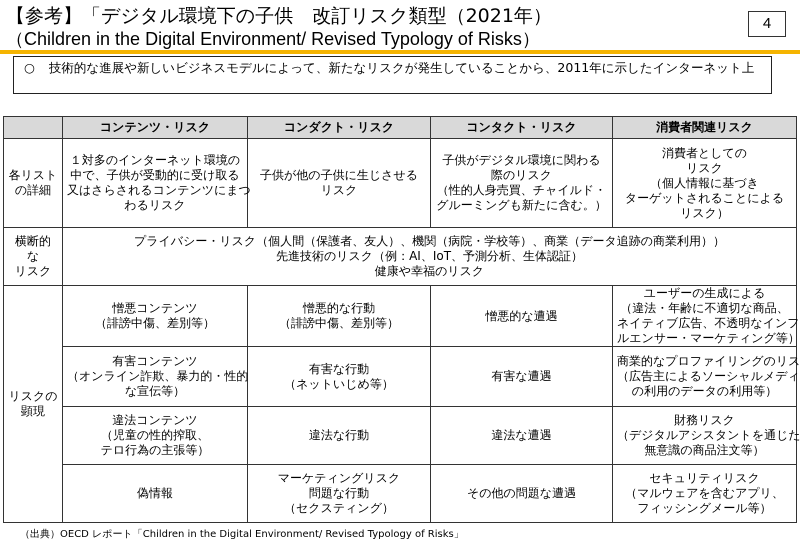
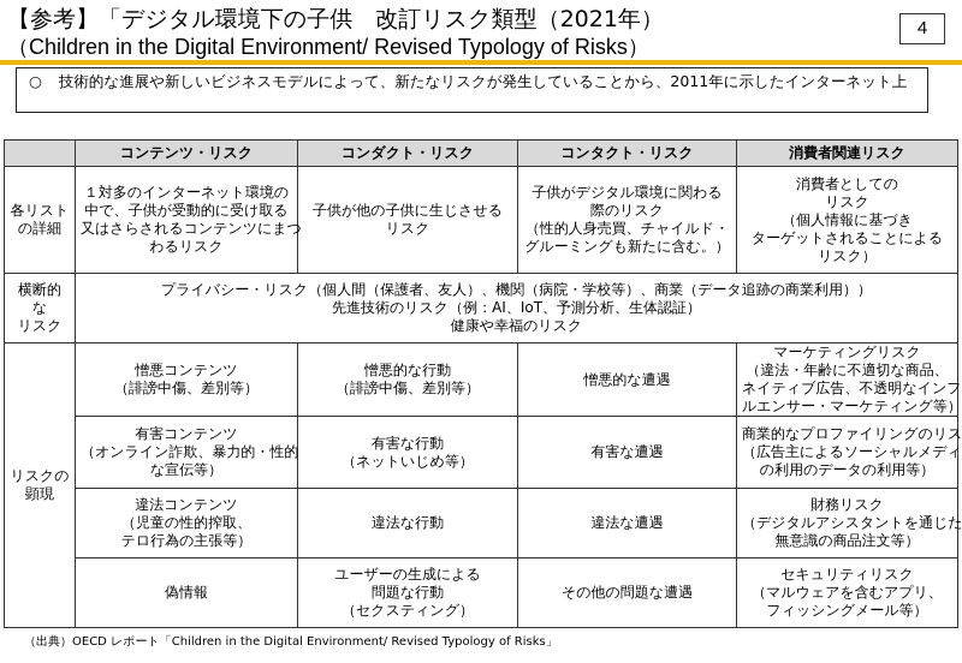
  【参考】「デジタル環境下の子供 改訂リスク類型（2021年）
  （Children in the Digital Environment/ Revised Typology of Risks）
  4
  ○ 技術的な進展や新しいビジネスモデルによって、新たなリスクが発生していることから、2011年に示したインターネット上
  	コンテンツ・リスク	コンダクト・リスク	コンタクト・リスク	消費者関連リスク
  各リスト の詳細	１対多のインターネット環境の 中で、子供が受動的に受け取る 又はさらされるコンテンツにまつ わるリスク	子供が他の子供に生じさせる リスク	子供がデジタル環境に関わる 際のリスク （性的人身売買、チャイルド・ グルーミングも新たに含む。）	消費者としての リスク （個人情報に基づき ターゲットされることによる リスク）
  横断的 な リスク	プライバシー・リスク（個人間（保護者、友人）、機関（病院・学校等）、商業（データ追跡の商業利用）） 先進技術のリスク（例：AI、IoT、予測分析、生体認証） 健康や幸福のリスク
- リスクの 顕現	憎悪コンテンツ （誹謗中傷、差別等）	憎悪的な行動 （誹謗中傷、差別等）	憎悪的な遭遇	ユーザーの生成による （違法・年齢に不適切な商品、 ネイティブ広告、不透明なインフ ルエンサー・マーケティング等）
+ リスクの 顕現	憎悪コンテンツ （誹謗中傷、差別等）	憎悪的な行動 （誹謗中傷、差別等）	憎悪的な遭遇	マーケティングリスク （違法・年齢に不適切な商品、 ネイティブ広告、不透明なインフ ルエンサー・マーケティング等）
  有害コンテンツ （オンライン詐欺、暴力的・性的 な宣伝等）	有害な行動 （ネットいじめ等）	有害な遭遇	商業的なプロファイリングのリス （広告主によるソーシャルメディ の利用のデータの利用等）
  違法コンテンツ （児童の性的搾取、 テロ行為の主張等）	違法な行動	違法な遭遇	財務リスク （デジタルアシスタントを通じた 無意識の商品注文等）
- 偽情報	マーケティングリスク 問題な行動 （セクスティング）	その他の問題な遭遇	セキュリティリスク （マルウェアを含むアプリ、 フィッシングメール等）
+ 偽情報	ユーザーの生成による 問題な行動 （セクスティング）	その他の問題な遭遇	セキュリティリスク （マルウェアを含むアプリ、 フィッシングメール等）
  （出典）OECD レポート「Children in the Digital Environment/ Revised Typology of Risks」
